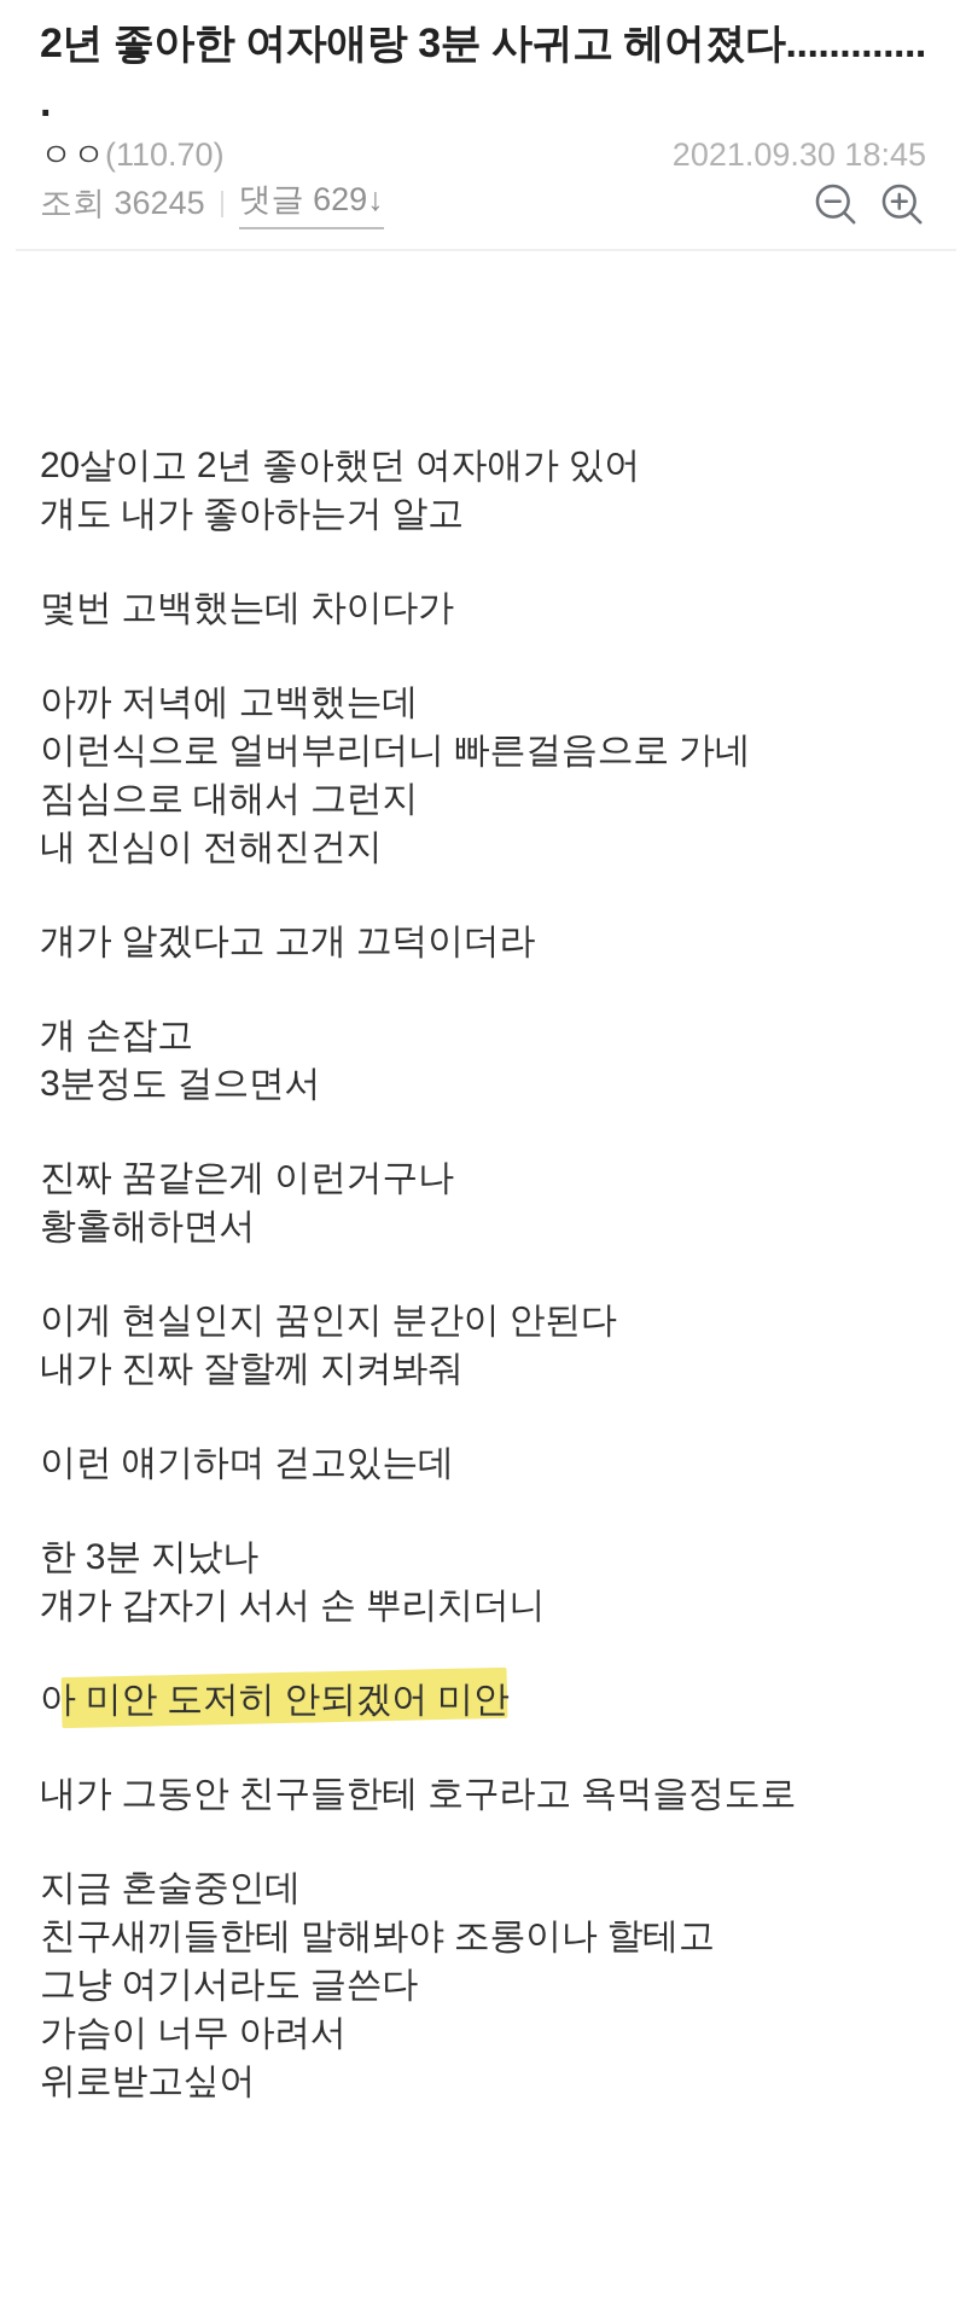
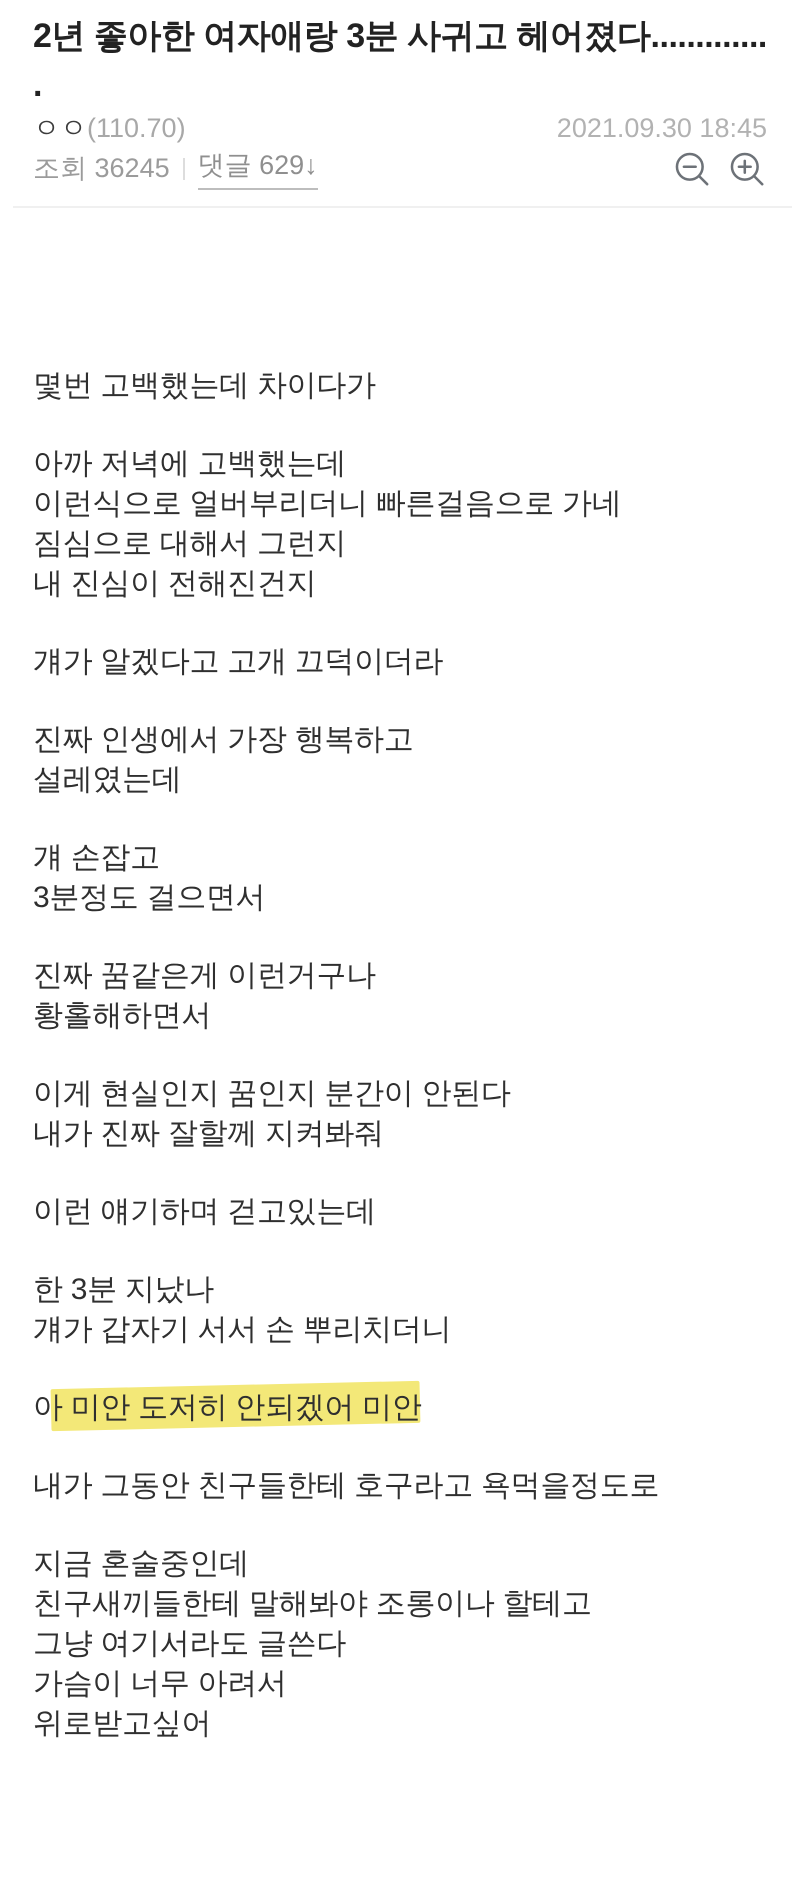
  2년 좋아한 여자애랑 3분 사귀고 헤어졌다.............
  .
  ㅇㅇ(110.70)
  2021.09.30 18:45
  조회 36245
  댓글 629↓
- 20살이고 2년 좋아했던 여자애가 있어
- 걔도 내가 좋아하는거 알고
  몇번 고백했는데 차이다가
  아까 저녁에 고백했는데
  이런식으로 얼버부리더니 빠른걸음으로 가네
  짐심으로 대해서 그런지
  내 진심이 전해진건지
  걔가 알겠다고 고개 끄덕이더라
+ 진짜 인생에서 가장 행복하고
+ 설레였는데
  걔 손잡고
  3분정도 걸으면서
  진짜 꿈같은게 이런거구나
  황홀해하면서
  이게 현실인지 꿈인지 분간이 안된다
  내가 진짜 잘할께 지켜봐줘
  이런 얘기하며 걷고있는데
  한 3분 지났나
  걔가 갑자기 서서 손 뿌리치더니
  아 미안 도저히 안되겠어 미안
  내가 그동안 친구들한테 호구라고 욕먹을정도로
  지금 혼술중인데
  친구새끼들한테 말해봐야 조롱이나 할테고
  그냥 여기서라도 글쓴다
  가슴이 너무 아려서
  위로받고싶어
